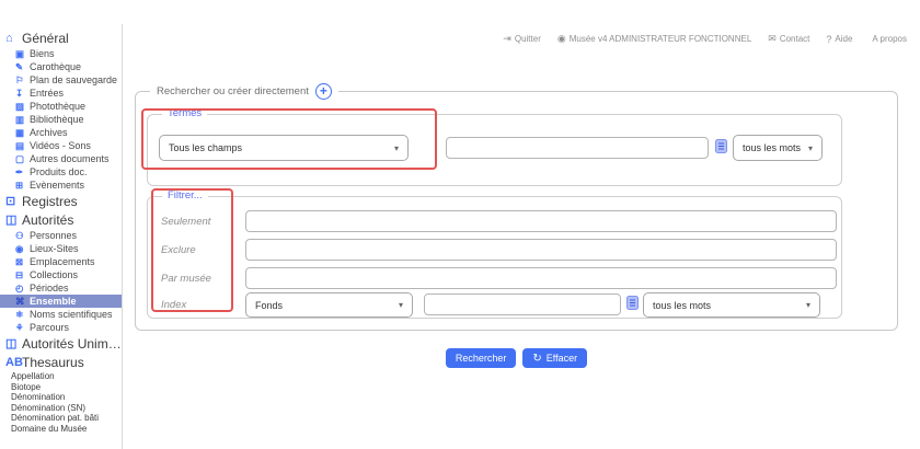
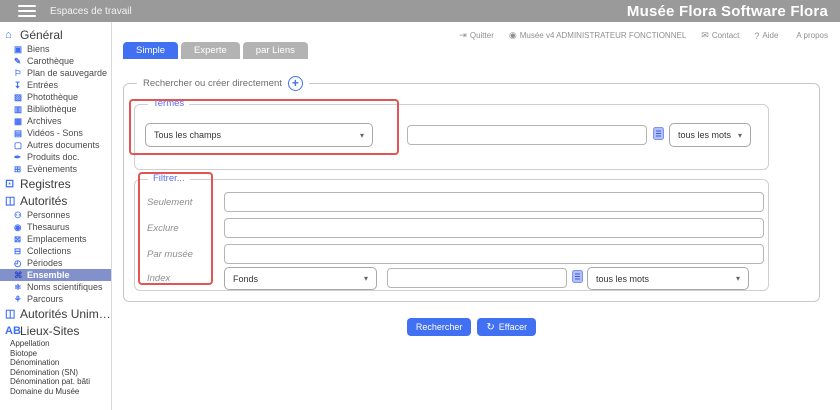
+ Espaces de travail
+ Musée Flora Software Flora
  ⌂
  Général
  ▣
  Biens
  ✎
  Carothèque
  ⚐
  Plan de sauvegarde
  ↧
  Entrées
  ▨
  Photothèque
  ▥
  Bibliothèque
  ▦
  Archives
  ▤
  Vidéos - Sons
  ▢
  Autres documents
  ✒
  Produits doc.
  ⊞
  Evènements
  ⊡
  Registres
  ◫
  Autorités
  ⚇
  Personnes
  ◉
- Lieux-Sites
+ Thesaurus
  ⊠
  Emplacements
  ⊟
  Collections
  ◴
  Périodes
  ⌘
  Ensemble
  ⚛
  Noms scientifiques
  ⚘
  Parcours
  ◫
  Autorités Unimar
  AB
- Thesaurus
+ Lieux-Sites
  Appellation
  Biotope
  Dénomination
  Dénomination (SN)
  Dénomination pat. bâti
  Domaine du Musée
  ⇥
  Quitter
  ◉
  Musée v4 ADMINISTRATEUR FONCTIONNEL
  ✉
  Contact
  ?
  Aide
  A propos
+ Simple
+ Experte
+ par Liens
  Rechercher ou créer directement
  +
  Termes
  Tous les champs
  ▾
  tous les mots
  ▾
  Filtrer...
  Seulement
  Exclure
  Par musée
  Index
  Fonds
  ▾
  tous les mots
  ▾
  Rechercher
  ↻
  Effacer
